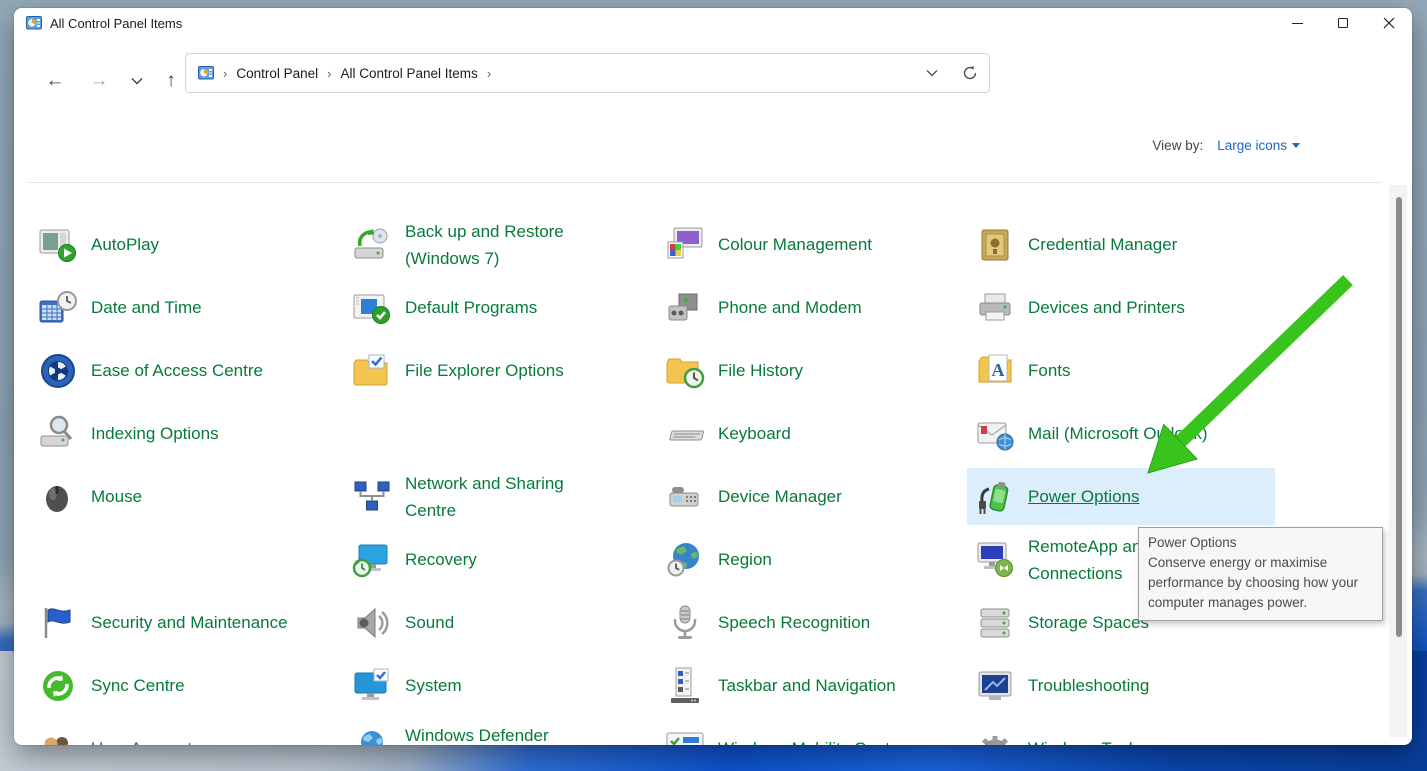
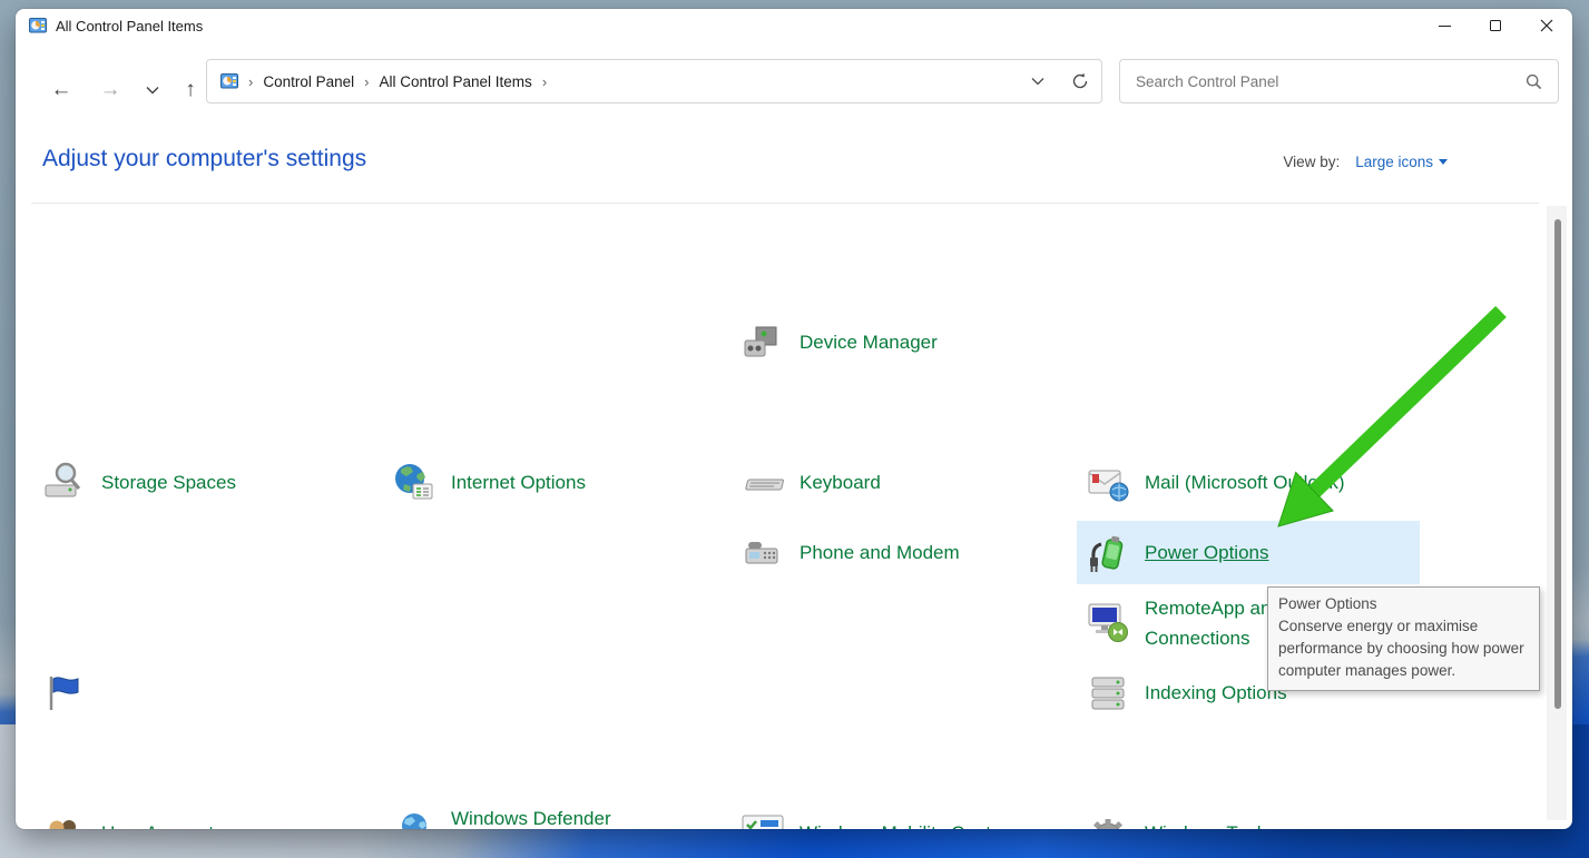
  All Control Panel Items
  ←
  →
  ↑
  ›
  Control Panel
  ›
  All Control Panel Items
  ›
+ Search Control Panel
+ Adjust your computer's settings
  View by:
  Large icons
- AutoPlay
- Back up and Restore
- (Windows 7)
- Colour Management
- Credential Manager
- Date and Time
- Default Programs
- Phone and Modem
+ Device Manager
- Devices and Printers
- Ease of Access Centre
- File Explorer Options
- File History
- A
- Fonts
- Indexing Options
+ Storage Spaces
+ Internet Options
  Keyboard
  Mail (Microsoft O)
- Mouse
- Network and Sharing
- Centre
- Device Manager
+ Phone and Modem
  Power Options
- Recovery
- Region
  Connections
- Security and Maintenance
- Sound
- Speech Recognition
- Storage Spaces
+ Indexing Options
- Sync Centre
- System
- Taskbar and Navigation
- Troubleshooting
  Windows Defender
  Power Options
- Conserve energy or maximise performance by choosing how your computer manages power.
+ Conserve energy or maximise performance by choosing how power computer manages power.
